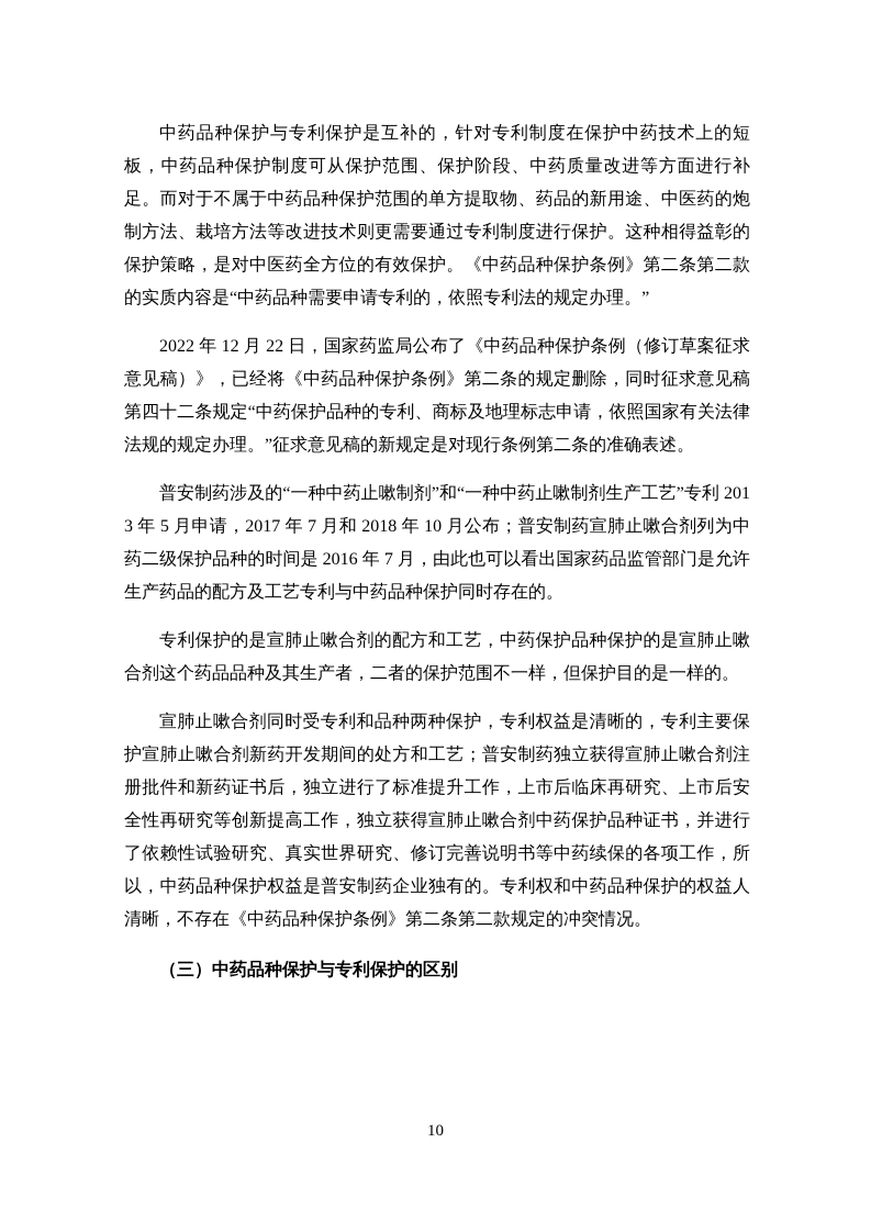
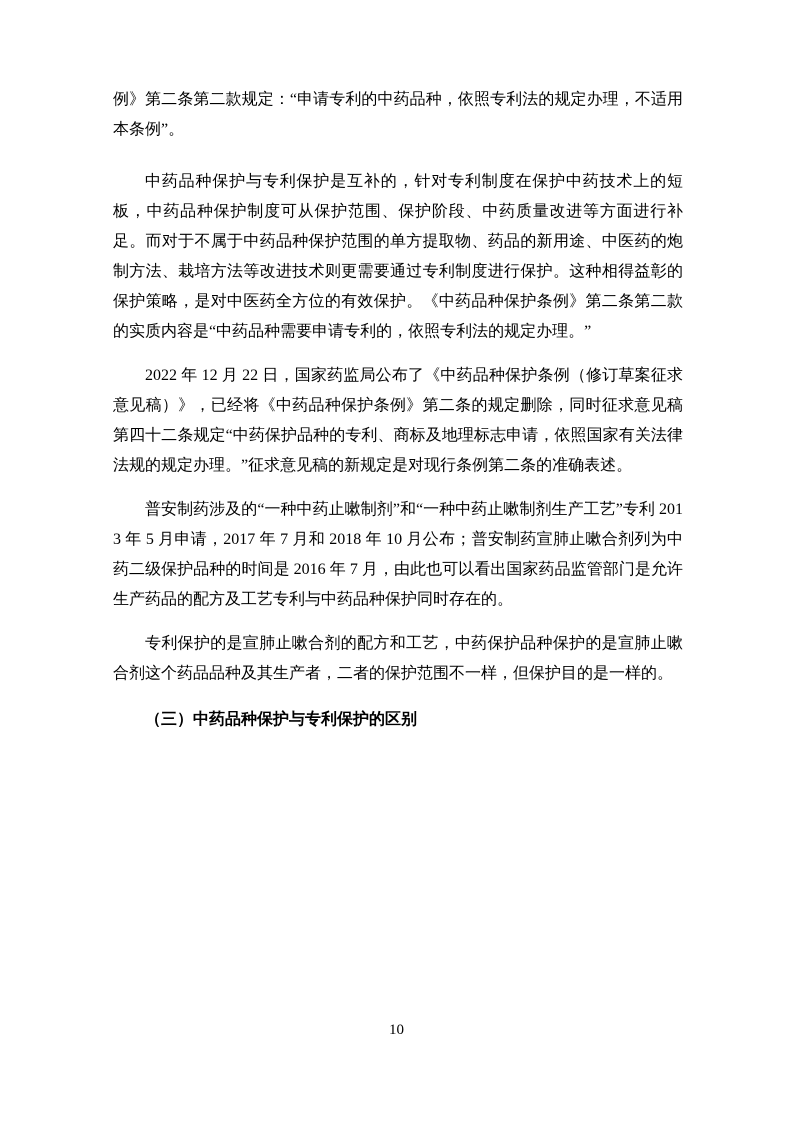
+ 例》第二条第二款规定：“申请专利的中药品种，依照专利法的规定办理，不适用本条例”。
  中药品种保护与专利保护是互补的，针对专利制度在保护中药技术上的短板，中药品种保护制度可从保护范围、保护阶段、中药质量改进等方面进行补足。而对于不属于中药品种保护范围的单方提取物、药品的新用途、中医药的炮制方法、栽培方法等改进技术则更需要通过专利制度进行保护。这种相得益彰的保护策略，是对中医药全方位的有效保护。《中药品种保护条例》第二条第二款的实质内容是“中药品种需要申请专利的，依照专利法的规定办理。”
  2022 年 12 月 22 日，国家药监局公布了《中药品种保护条例（修订草案征求意见稿）》，已经将《中药品种保护条例》第二条的规定删除，同时征求意见稿第四十二条规定“中药保护品种的专利、商标及地理标志申请，依照国家有关法律法规的规定办理。”征求意见稿的新规定是对现行条例第二条的准确表述。
  普安制药涉及的“一种中药止嗽制剂”和“一种中药止嗽制剂生产工艺”专利 2013 年 5 月申请，2017 年 7 月和 2018 年 10 月公布；普安制药宣肺止嗽合剂列为中药二级保护品种的时间是 2016 年 7 月，由此也可以看出国家药品监管部门是允许生产药品的配方及工艺专利与中药品种保护同时存在的。
  专利保护的是宣肺止嗽合剂的配方和工艺，中药保护品种保护的是宣肺止嗽合剂这个药品品种及其生产者，二者的保护范围不一样，但保护目的是一样的。
- 宣肺止嗽合剂同时受专利和品种两种保护，专利权益是清晰的，专利主要保护宣肺止嗽合剂新药开发期间的处方和工艺；普安制药独立获得宣肺止嗽合剂注册批件和新药证书后，独立进行了标准提升工作，上市后临床再研究、上市后安全性再研究等创新提高工作，独立获得宣肺止嗽合剂中药保护品种证书，并进行了依赖性试验研究、真实世界研究、修订完善说明书等中药续保的各项工作，所以，中药品种保护权益是普安制药企业独有的。专利权和中药品种保护的权益人清晰，不存在《中药品种保护条例》第二条第二款规定的冲突情况。
  （三）中药品种保护与专利保护的区别
  10
